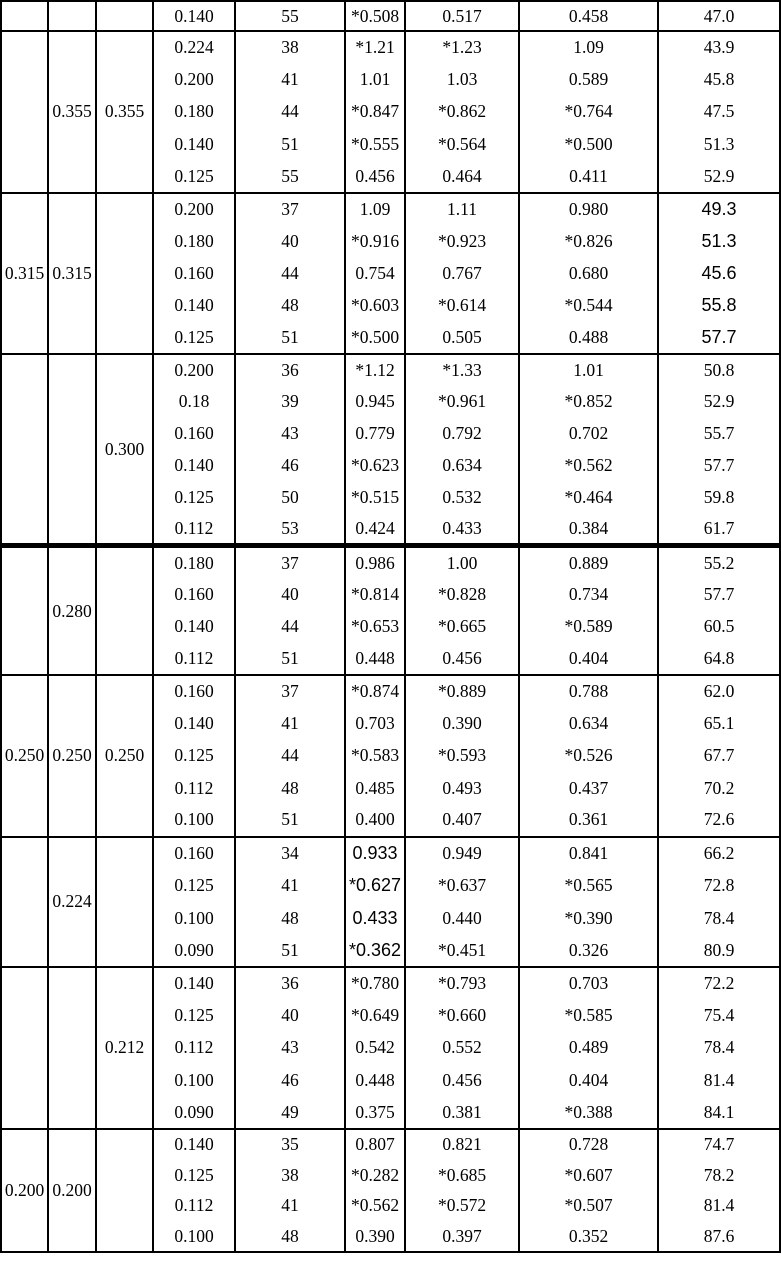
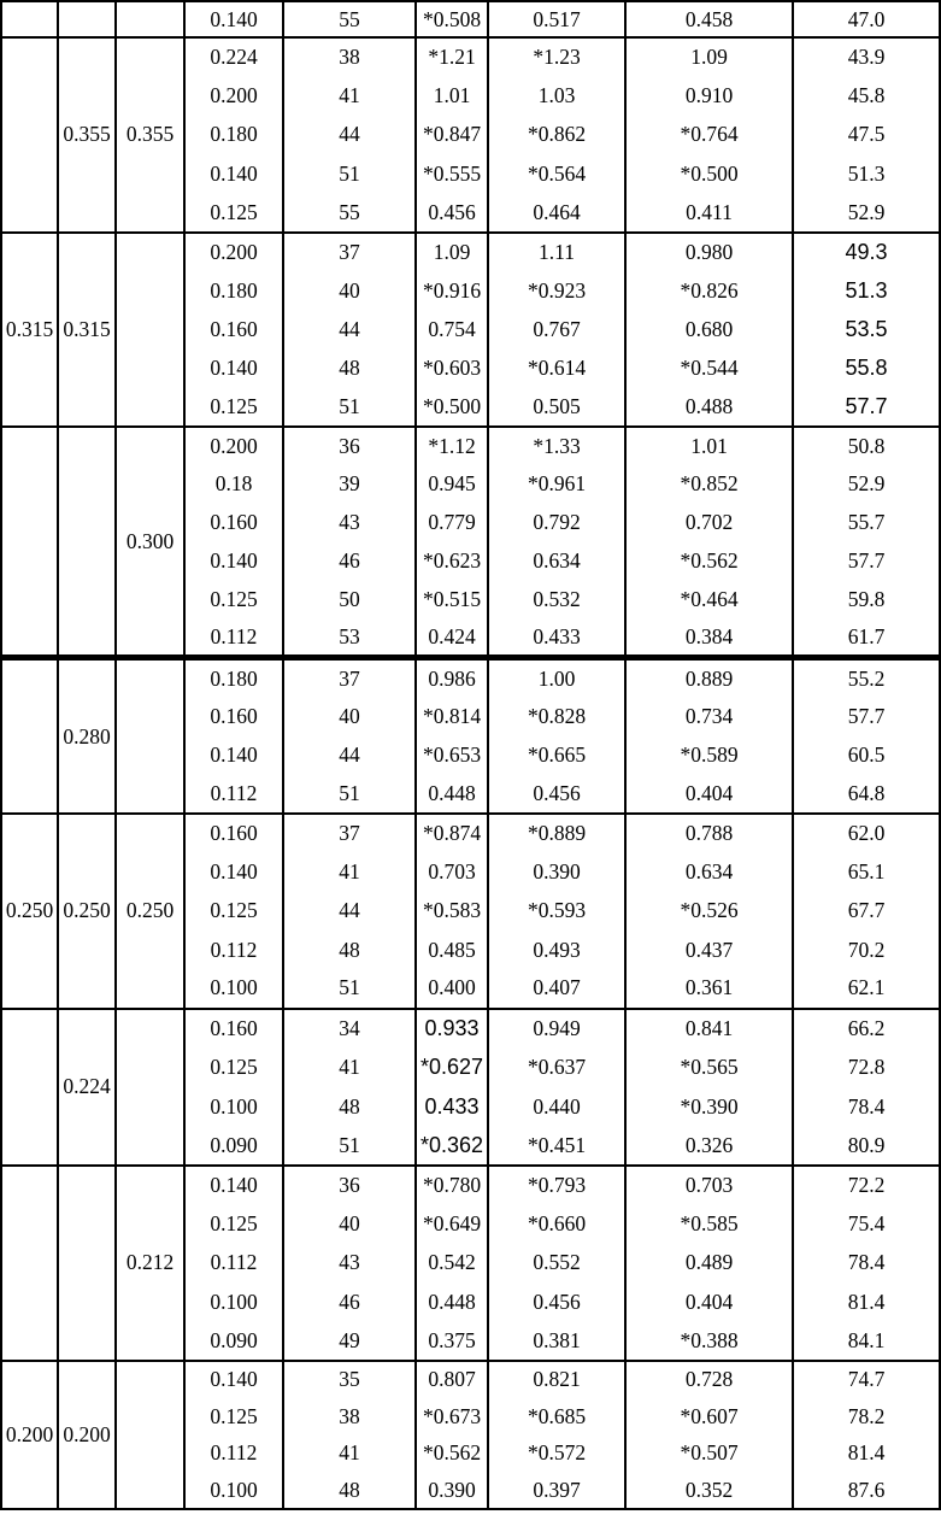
  			0.140	55	*0.508	0.517	0.458	47.0
  	0.355	0.355	0.224	38	*1.21	*1.23	1.09	43.9
- 0.200	41	1.01	1.03	0.589	45.8
+ 0.200	41	1.01	1.03	0.910	45.8
  0.180	44	*0.847	*0.862	*0.764	47.5
  0.140	51	*0.555	*0.564	*0.500	51.3
  0.125	55	0.456	0.464	0.411	52.9
  0.315	0.315		0.200	37	1.09	1.11	0.980	49.3
  0.180	40	*0.916	*0.923	*0.826	51.3
- 0.160	44	0.754	0.767	0.680	45.6
+ 0.160	44	0.754	0.767	0.680	53.5
  0.140	48	*0.603	*0.614	*0.544	55.8
  0.125	51	*0.500	0.505	0.488	57.7
  		0.300	0.200	36	*1.12	*1.33	1.01	50.8
  0.18	39	0.945	*0.961	*0.852	52.9
  0.160	43	0.779	0.792	0.702	55.7
  0.140	46	*0.623	0.634	*0.562	57.7
  0.125	50	*0.515	0.532	*0.464	59.8
  0.112	53	0.424	0.433	0.384	61.7
  	0.280		0.180	37	0.986	1.00	0.889	55.2
  0.160	40	*0.814	*0.828	0.734	57.7
  0.140	44	*0.653	*0.665	*0.589	60.5
  0.112	51	0.448	0.456	0.404	64.8
  0.250	0.250	0.250	0.160	37	*0.874	*0.889	0.788	62.0
  0.140	41	0.703	0.390	0.634	65.1
  0.125	44	*0.583	*0.593	*0.526	67.7
  0.112	48	0.485	0.493	0.437	70.2
- 0.100	51	0.400	0.407	0.361	72.6
+ 0.100	51	0.400	0.407	0.361	62.1
  	0.224		0.160	34	0.933	0.949	0.841	66.2
  0.125	41	*0.627	*0.637	*0.565	72.8
  0.100	48	0.433	0.440	*0.390	78.4
  0.090	51	*0.362	*0.451	0.326	80.9
  		0.212	0.140	36	*0.780	*0.793	0.703	72.2
  0.125	40	*0.649	*0.660	*0.585	75.4
  0.112	43	0.542	0.552	0.489	78.4
  0.100	46	0.448	0.456	0.404	81.4
  0.090	49	0.375	0.381	*0.388	84.1
  0.200	0.200		0.140	35	0.807	0.821	0.728	74.7
- 0.125	38	*0.282	*0.685	*0.607	78.2
+ 0.125	38	*0.673	*0.685	*0.607	78.2
  0.112	41	*0.562	*0.572	*0.507	81.4
  0.100	48	0.390	0.397	0.352	87.6
